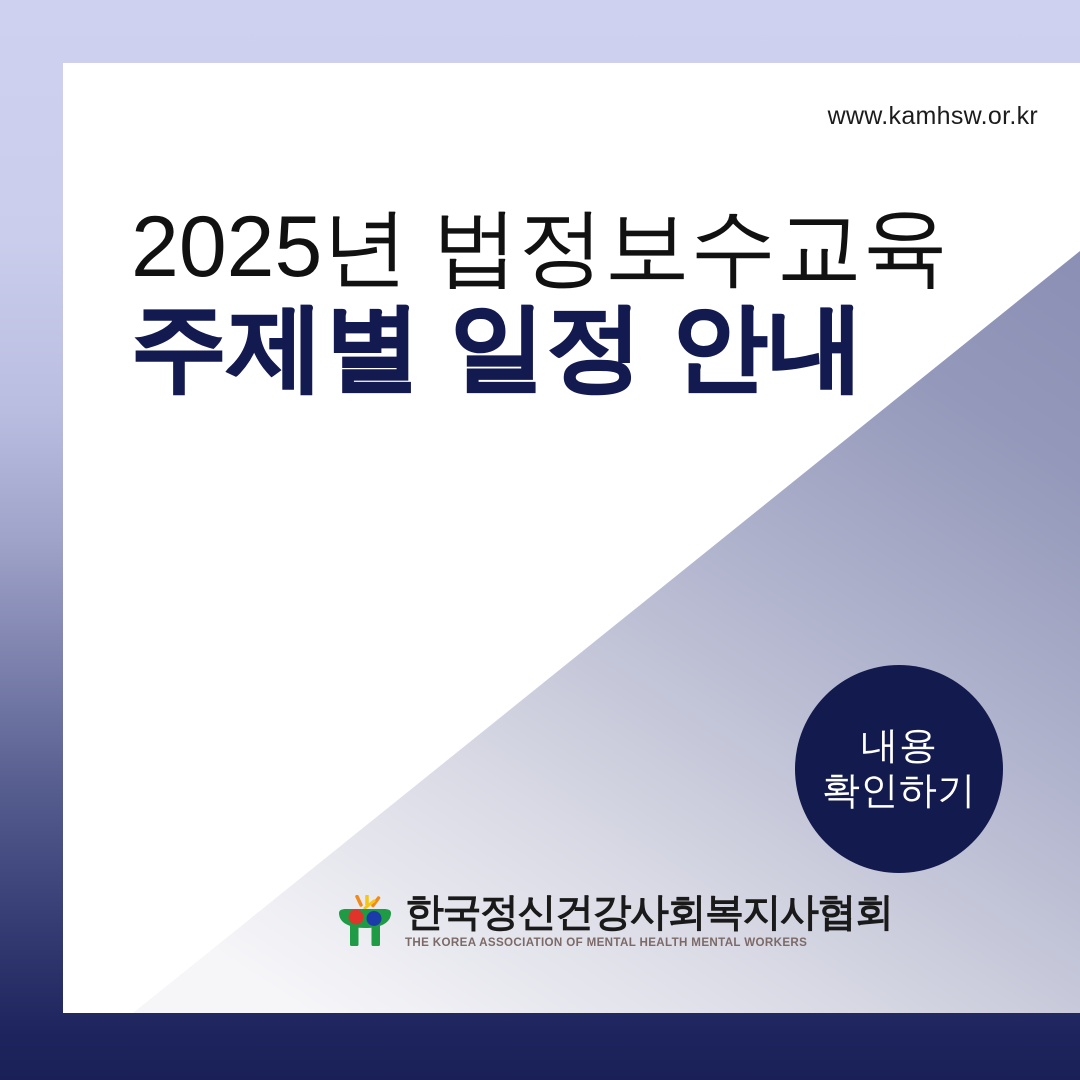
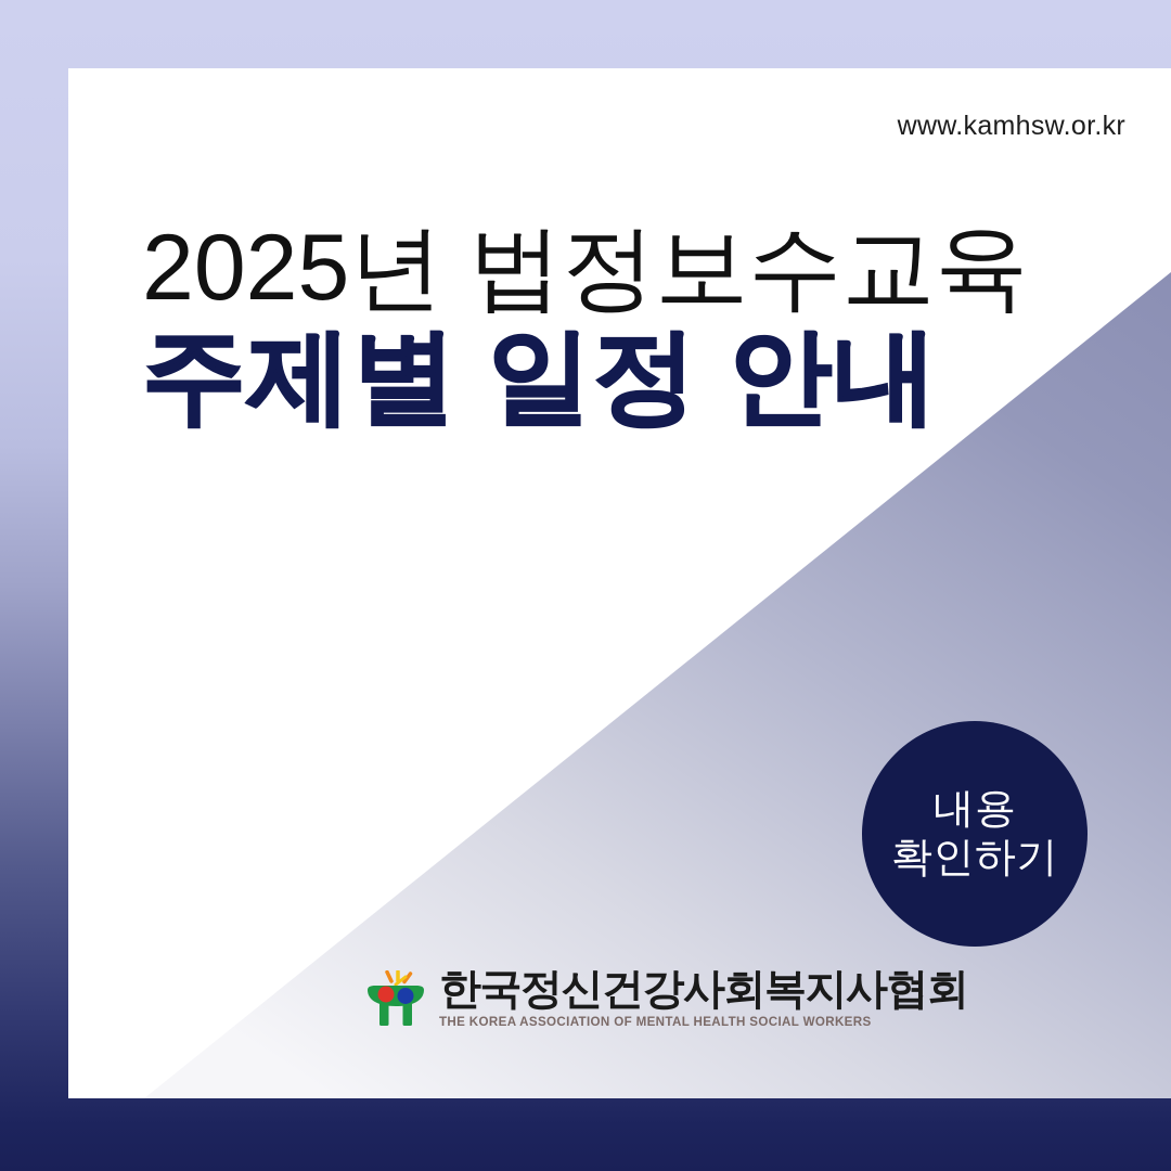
  www.kamhsw.or.kr
  2025년 법정보수교육
  주제별 일정 안내
  내용
  확인하기
  한국정신건강사회복지사협회
- THE KOREA ASSOCIATION OF MENTAL HEALTH MENTAL WORKERS
+ THE KOREA ASSOCIATION OF MENTAL HEALTH SOCIAL WORKERS
